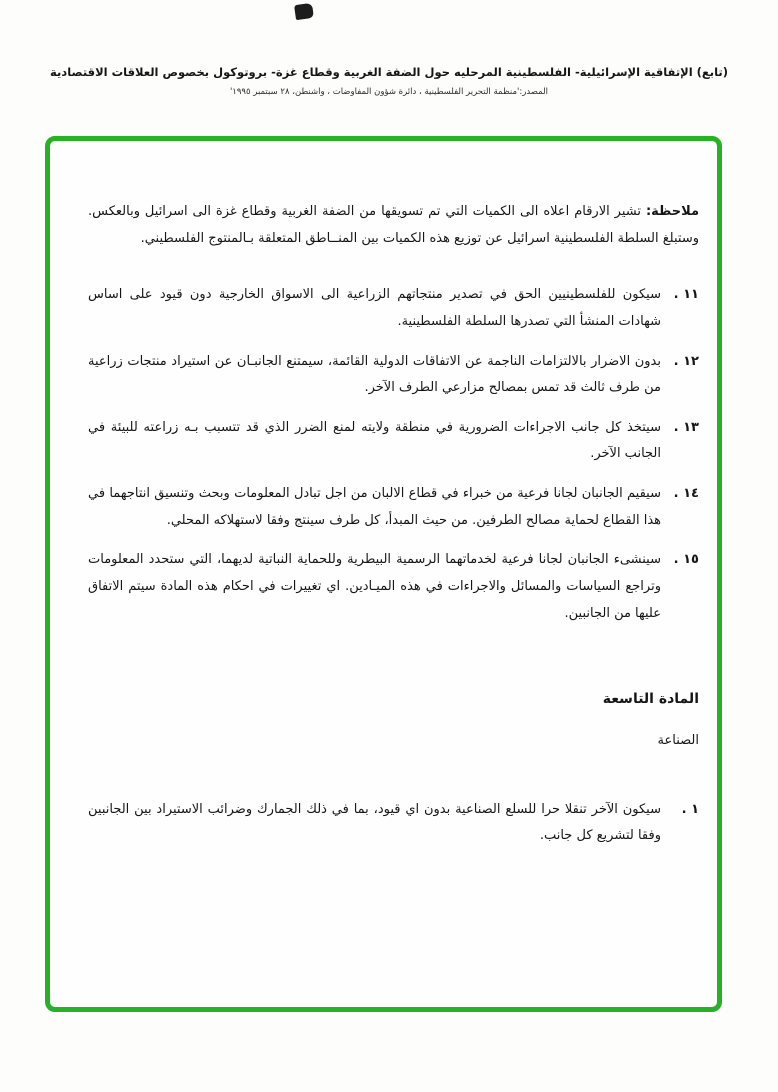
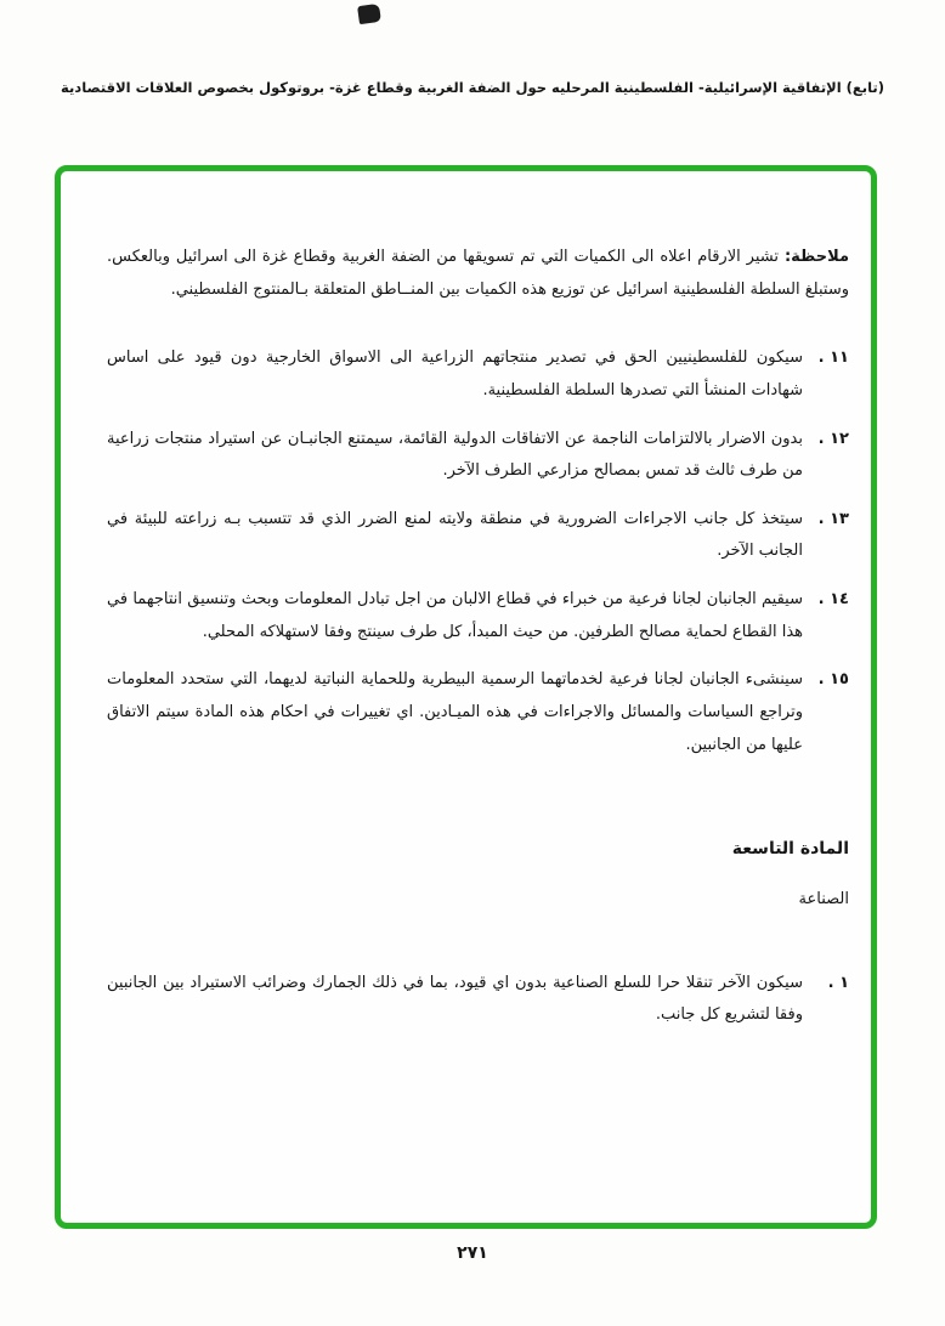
  (تابع) الإتفاقية الإسرائيلية- الفلسطينية المرحليه حول الضفة الغربية وقطاع غزة- بروتوكول بخصوص العلاقات الاقتصادية
- المصدر:'منظمة التحرير الفلسطينية ، دائرة شؤون المفاوضات ، واشنطن، ٢٨ سبتمبر ١٩٩٥'
  ملاحظة: تشير الارقام اعلاه الى الكميات التي تم تسويقها من الضفة الغربية وقطاع غزة الى اسرائيل وبالعكس. وستبلغ السلطة الفلسطينية اسرائيل عن توزيع هذه الكميات بين المنــاطق المتعلقة بـالمنتوج الفلسطيني.
  ١١ .
  سيكون للفلسطينيين الحق في تصدير منتجاتهم الزراعية الى الاسواق الخارجية دون قيود على اساس شهادات المنشأ التي تصدرها السلطة الفلسطينية.
  ١٢ .
  بدون الاضرار بالالتزامات الناجمة عن الاتفاقات الدولية القائمة، سيمتنع الجانبـان عن استيراد منتجات زراعية من طرف ثالث قد تمس بمصالح مزارعي الطرف الآخر.
  ١٣ .
  سيتخذ كل جانب الاجراءات الضرورية في منطقة ولايته لمنع الضرر الذي قد تتسبب بـه زراعته للبيئة في الجانب الآخر.
  ١٤ .
  سيقيم الجانبان لجانا فرعية من خبراء في قطاع الالبان من اجل تبادل المعلومات وبحث وتنسيق انتاجهما في هذا القطاع لحماية مصالح الطرفين. من حيث المبدأ، كل طرف سينتج وفقا لاستهلاكه المحلي.
  ١٥ .
  سينشىء الجانبان لجانا فرعية لخدماتهما الرسمية البيطرية وللحماية النباتية لديهما، التي ستحدد المعلومات وتراجع السياسات والمسائل والاجراءات في هذه الميـادين. اي تغييرات في احكام هذه المادة سيتم الاتفاق عليها من الجانبين.
  المادة التاسعة
  الصناعة
  ١ .
  سيكون الآخر تنقلا حرا للسلع الصناعية بدون اي قيود، بما في ذلك الجمارك وضرائب الاستيراد بين الجانبين وفقا لتشريع كل جانب.
+ ٢٧١
